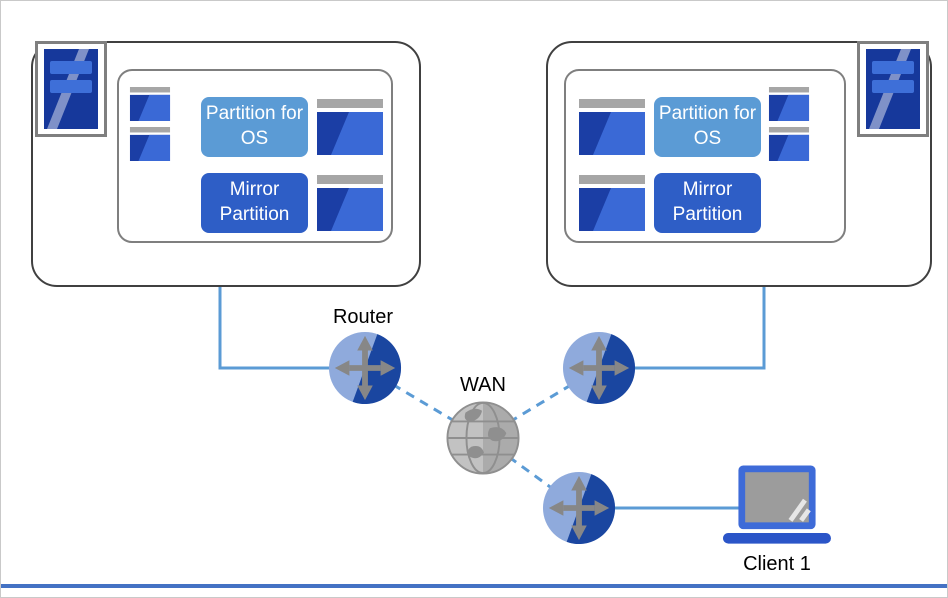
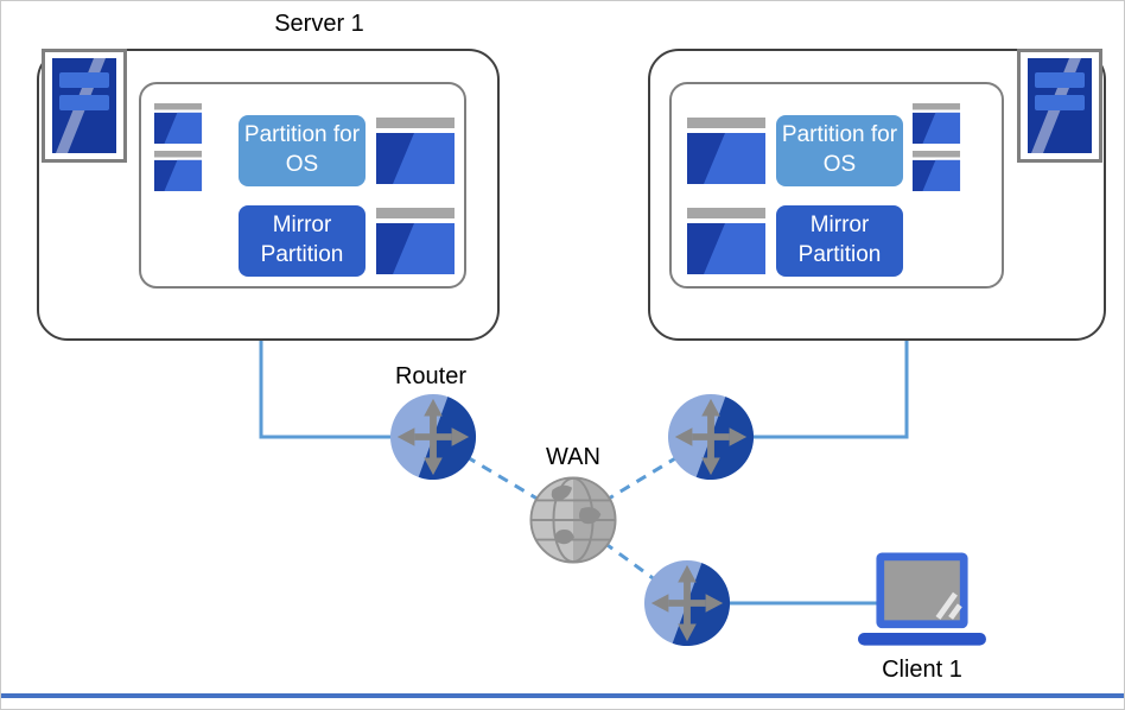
+ Server 1
  Partition for OS
  Mirror Partition
  Partition for OS
  Mirror Partition
  Router
  WAN
  Client 1
